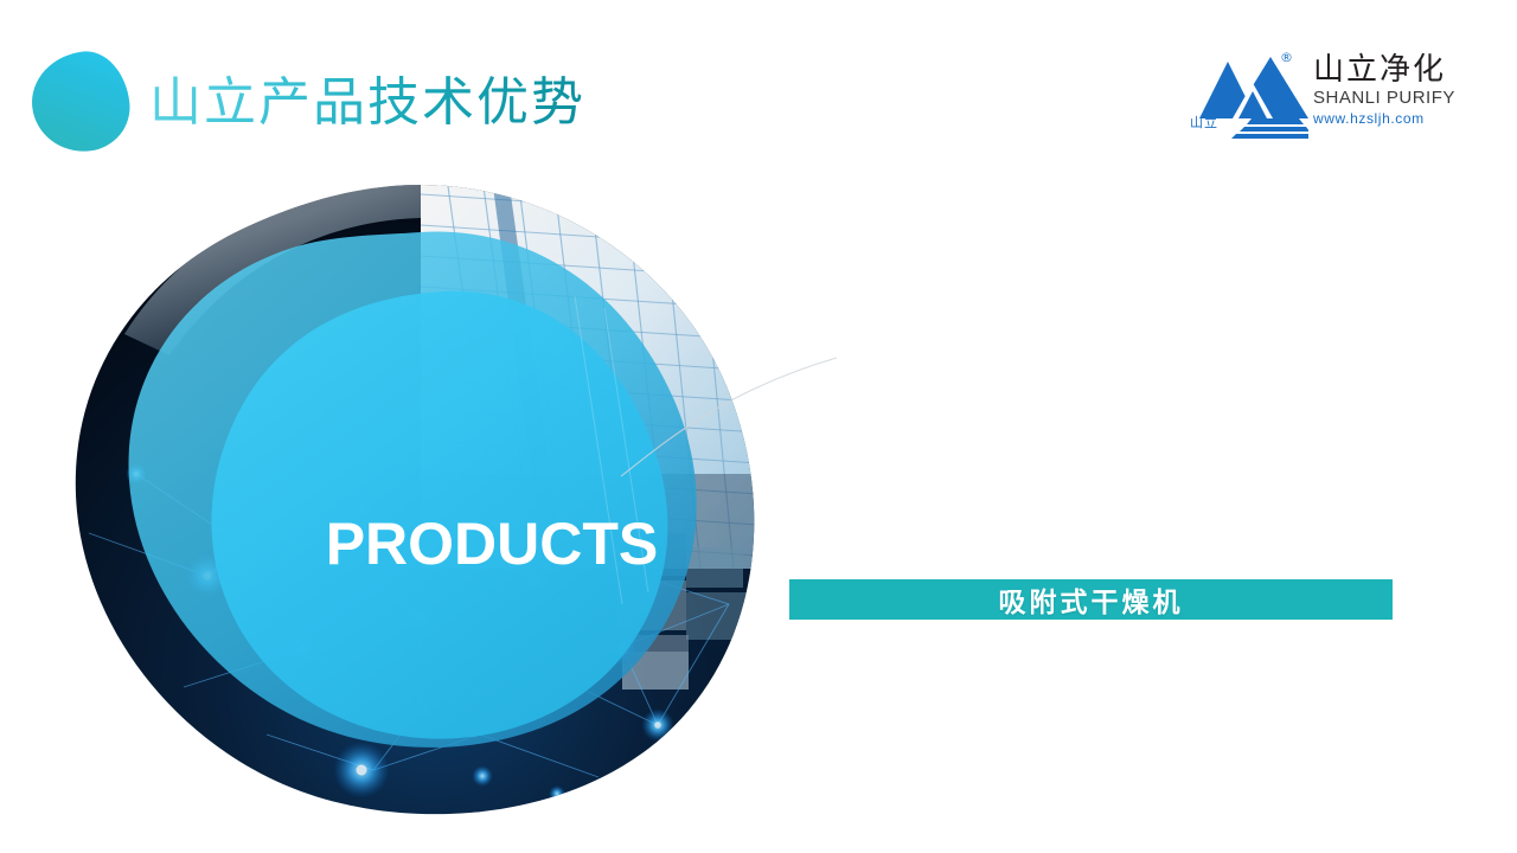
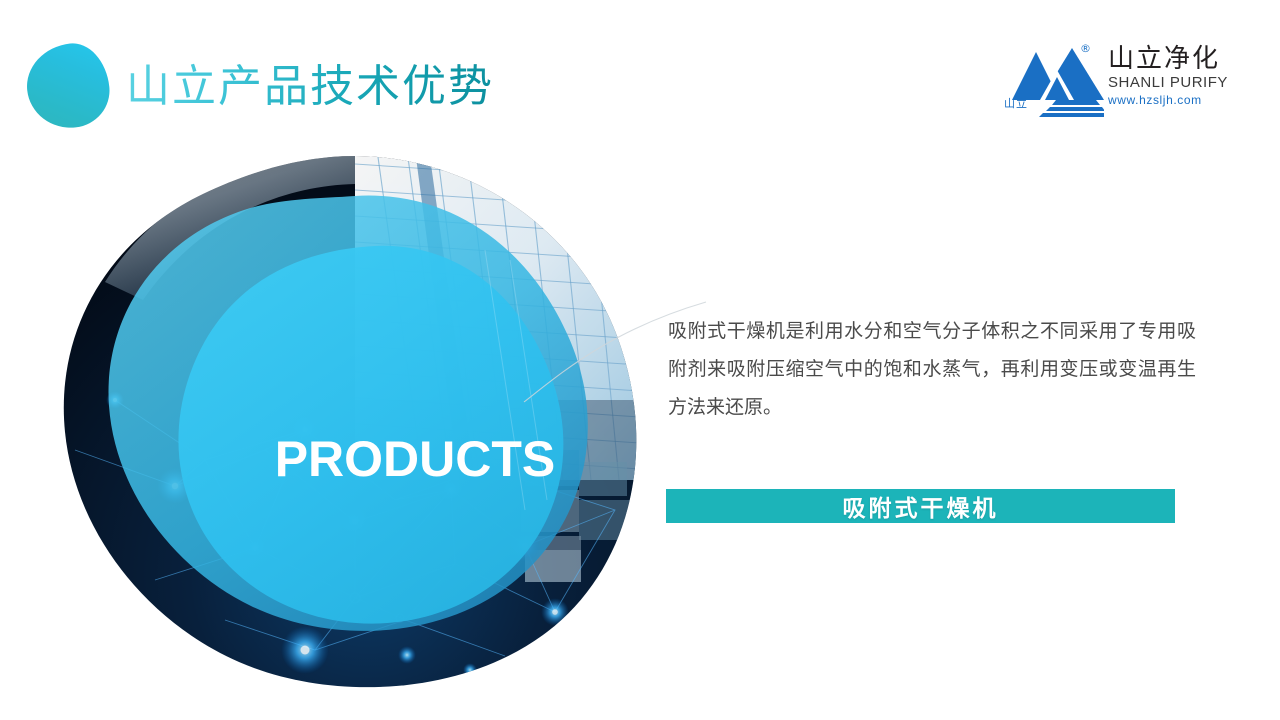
  山立产品技术优势
  ®
  山立
  山立净化
  SHANLI PURIFY
  www.hzsljh.com
  PRODUCTS
+ 吸附式干燥机是利用水分和空气分子体积之不同采用了专用吸附剂来吸附压缩空气中的饱和水蒸气，再利用变压或变温再生方法来还原。
  吸附式干燥机
